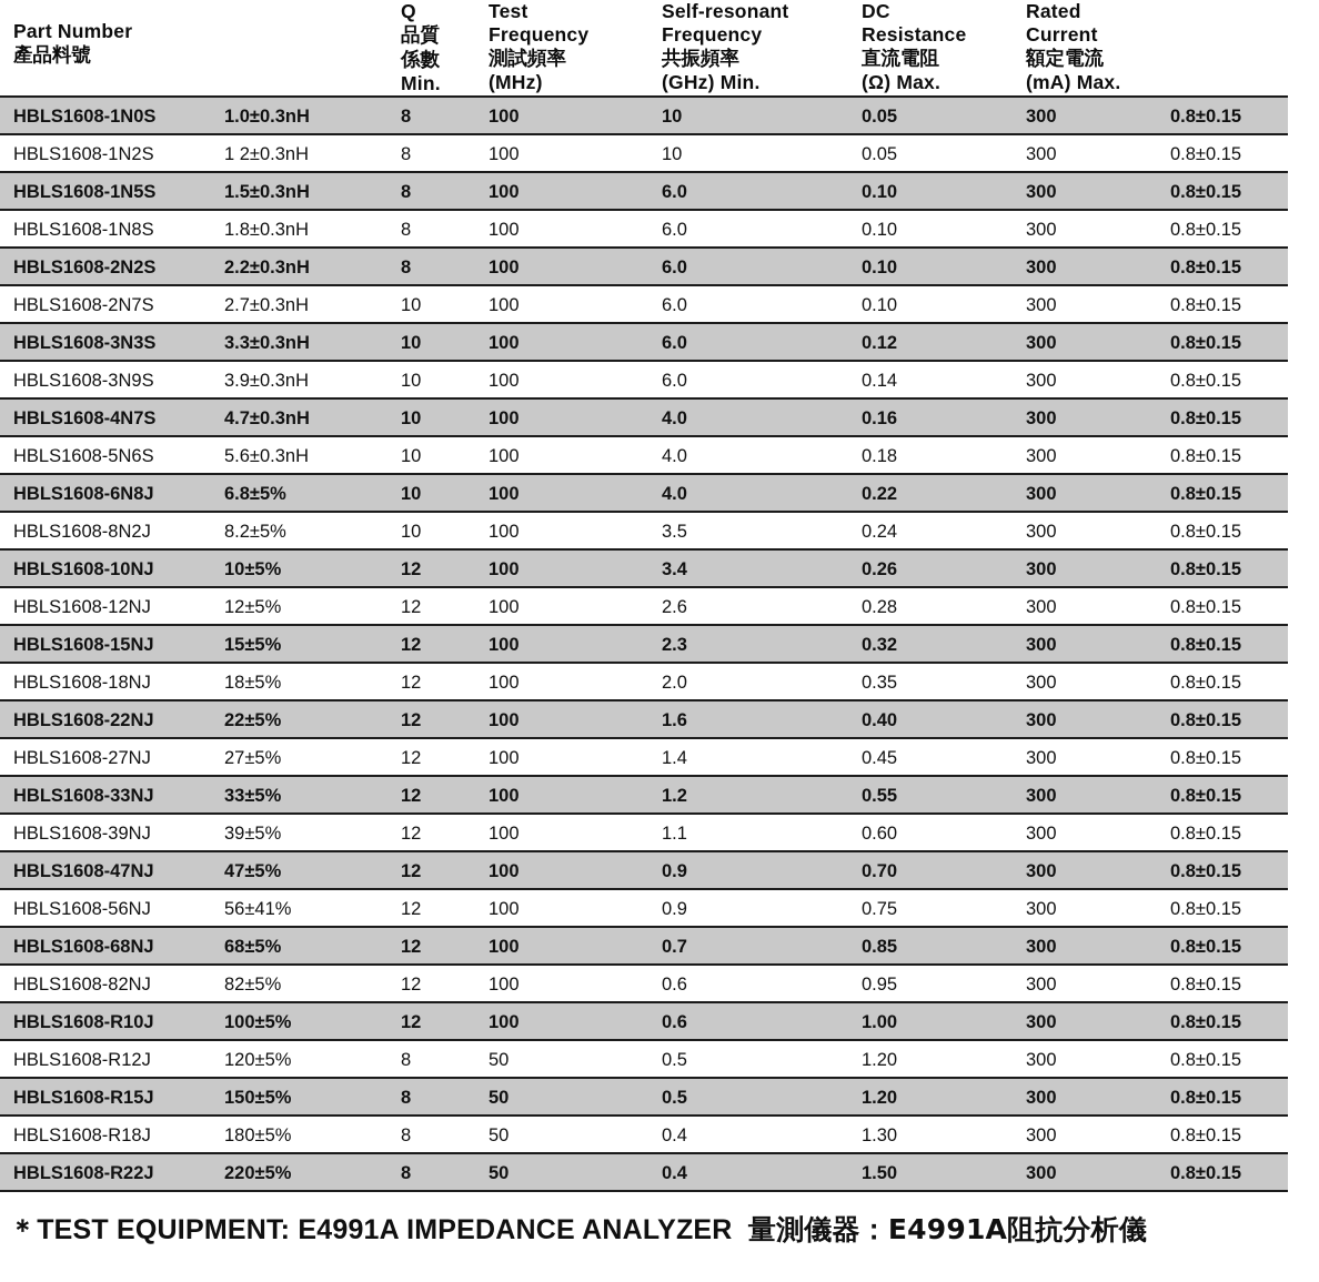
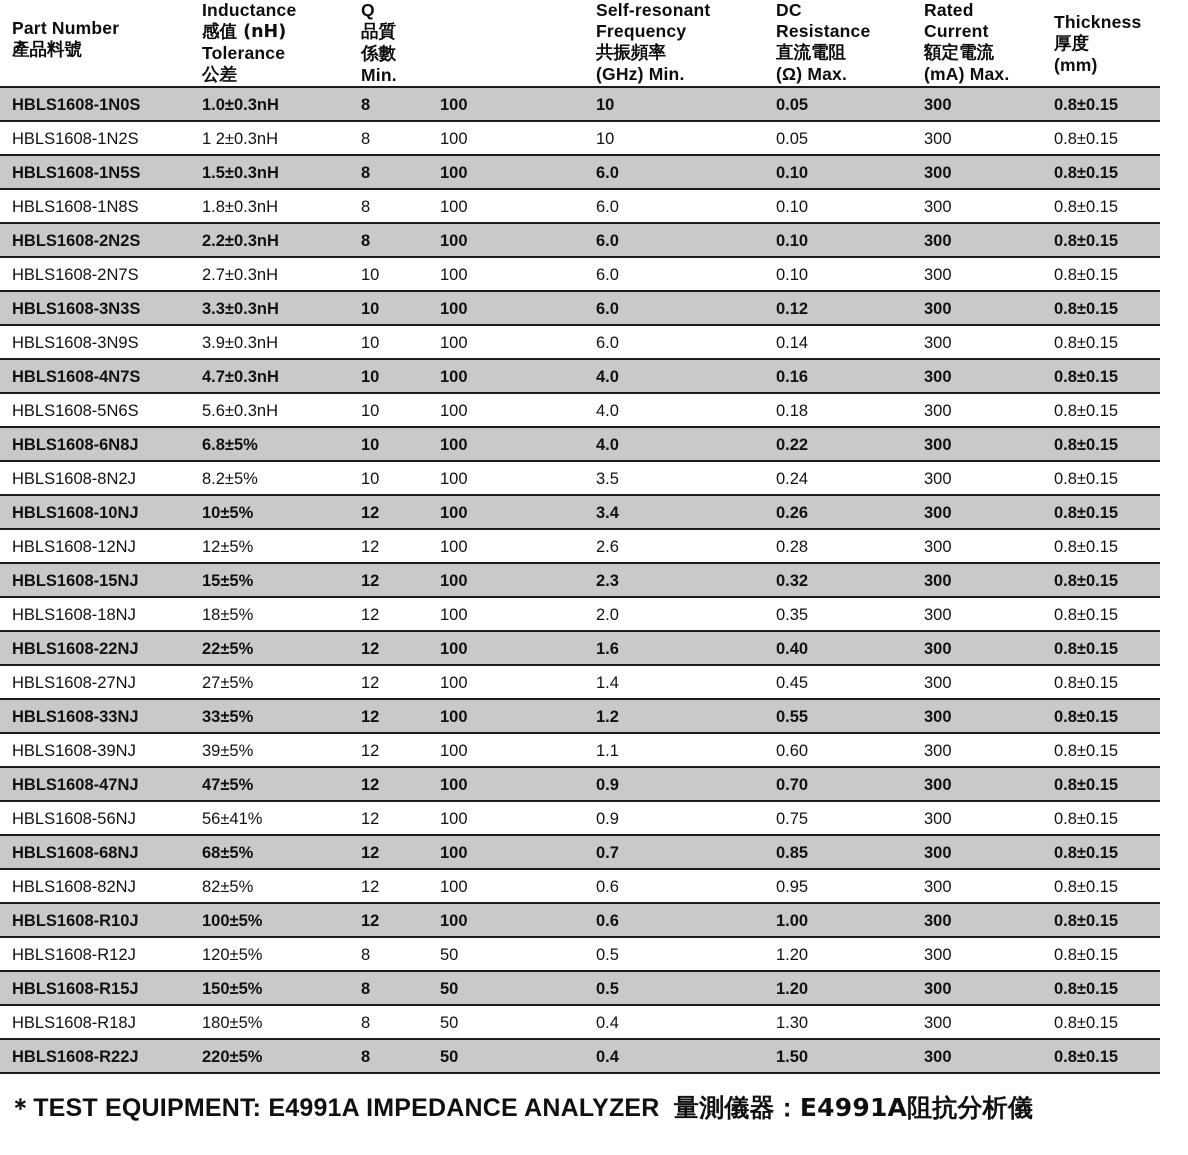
  Part Number 產品料號
+ Inductance 感值 (nH) Tolerance 公差
  Q 品質 係數 Min.
- Test Frequency 測試頻率 (MHz)
  Self-resonant Frequency 共振頻率 (GHz) Min.
  DC Resistance 直流電阻 (Ω) Max.
  Rated Current 額定電流 (mA) Max.
+ Thickness 厚度 (mm)
  HBLS1608-1N0S
  1.0±0.3nH
  8
  100
  10
  0.05
  300
  0.8±0.15
  HBLS1608-1N2S
  1 2±0.3nH
  8
  100
  10
  0.05
  300
  0.8±0.15
  HBLS1608-1N5S
  1.5±0.3nH
  8
  100
  6.0
  0.10
  300
  0.8±0.15
  HBLS1608-1N8S
  1.8±0.3nH
  8
  100
  6.0
  0.10
  300
  0.8±0.15
  HBLS1608-2N2S
  2.2±0.3nH
  8
  100
  6.0
  0.10
  300
  0.8±0.15
  HBLS1608-2N7S
  2.7±0.3nH
  10
  100
  6.0
  0.10
  300
  0.8±0.15
  HBLS1608-3N3S
  3.3±0.3nH
  10
  100
  6.0
  0.12
  300
  0.8±0.15
  HBLS1608-3N9S
  3.9±0.3nH
  10
  100
  6.0
  0.14
  300
  0.8±0.15
  HBLS1608-4N7S
  4.7±0.3nH
  10
  100
  4.0
  0.16
  300
  0.8±0.15
  HBLS1608-5N6S
  5.6±0.3nH
  10
  100
  4.0
  0.18
  300
  0.8±0.15
  HBLS1608-6N8J
  6.8±5%
  10
  100
  4.0
  0.22
  300
  0.8±0.15
  HBLS1608-8N2J
  8.2±5%
  10
  100
  3.5
  0.24
  300
  0.8±0.15
  HBLS1608-10NJ
  10±5%
  12
  100
  3.4
  0.26
  300
  0.8±0.15
  HBLS1608-12NJ
  12±5%
  12
  100
  2.6
  0.28
  300
  0.8±0.15
  HBLS1608-15NJ
  15±5%
  12
  100
  2.3
  0.32
  300
  0.8±0.15
  HBLS1608-18NJ
  18±5%
  12
  100
  2.0
  0.35
  300
  0.8±0.15
  HBLS1608-22NJ
  22±5%
  12
  100
  1.6
  0.40
  300
  0.8±0.15
  HBLS1608-27NJ
  27±5%
  12
  100
  1.4
  0.45
  300
  0.8±0.15
  HBLS1608-33NJ
  33±5%
  12
  100
  1.2
  0.55
  300
  0.8±0.15
  HBLS1608-39NJ
  39±5%
  12
  100
  1.1
  0.60
  300
  0.8±0.15
  HBLS1608-47NJ
  47±5%
  12
  100
  0.9
  0.70
  300
  0.8±0.15
  HBLS1608-56NJ
  56±41%
  12
  100
  0.9
  0.75
  300
  0.8±0.15
  HBLS1608-68NJ
  68±5%
  12
  100
  0.7
  0.85
  300
  0.8±0.15
  HBLS1608-82NJ
  82±5%
  12
  100
  0.6
  0.95
  300
  0.8±0.15
  HBLS1608-R10J
  100±5%
  12
  100
  0.6
  1.00
  300
  0.8±0.15
  HBLS1608-R12J
  120±5%
  8
  50
  0.5
  1.20
  300
  0.8±0.15
  HBLS1608-R15J
  150±5%
  8
  50
  0.5
  1.20
  300
  0.8±0.15
  HBLS1608-R18J
  180±5%
  8
  50
  0.4
  1.30
  300
  0.8±0.15
  HBLS1608-R22J
  220±5%
  8
  50
  0.4
  1.50
  300
  0.8±0.15
  ＊TEST EQUIPMENT: E4991A IMPEDANCE ANALYZER 量測儀器：E4991A阻抗分析儀
